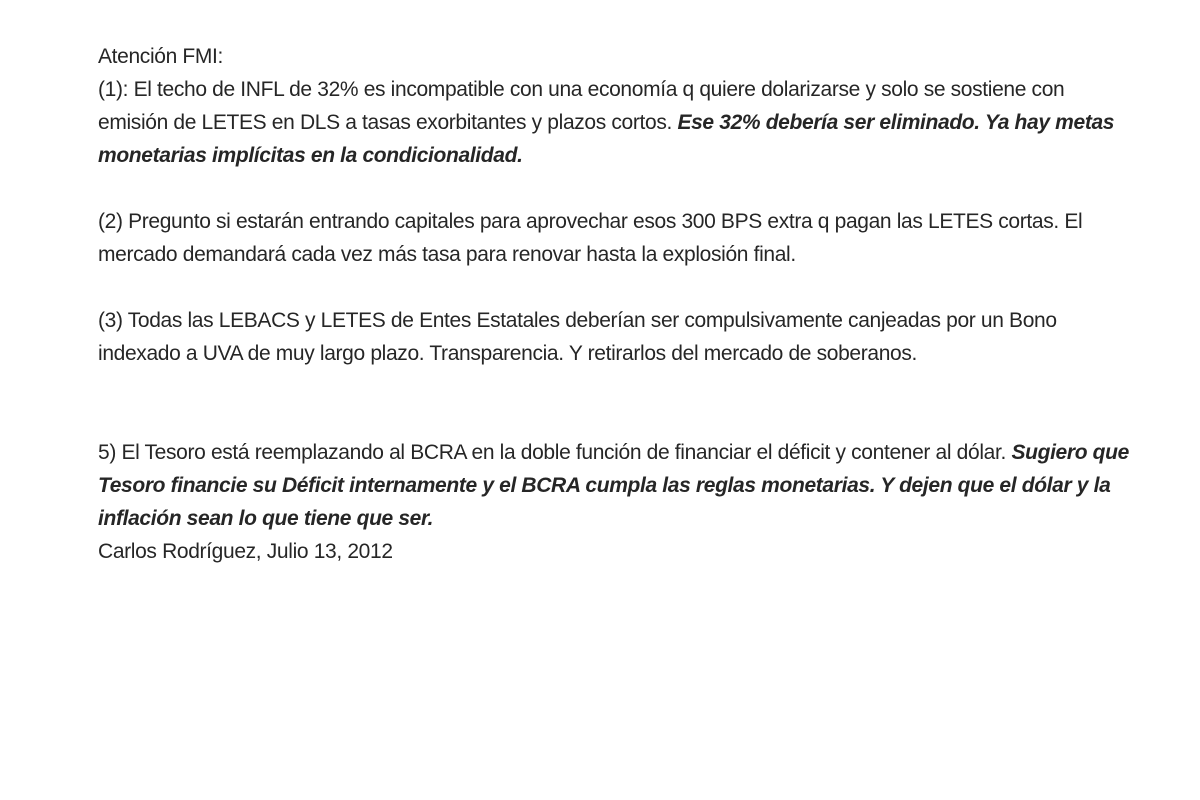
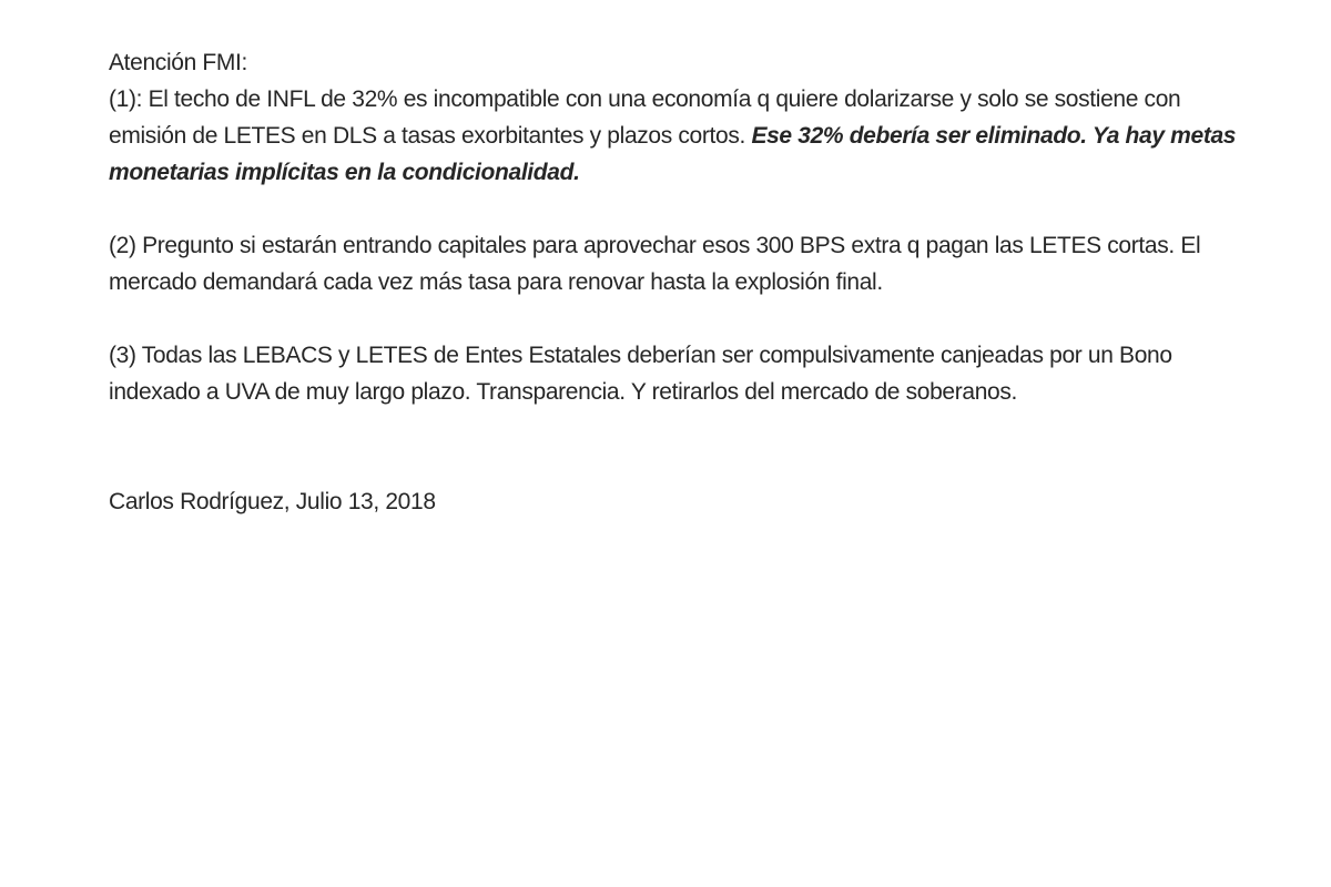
  Atención FMI:
  (1): El techo de INFL de 32% es incompatible con una economía q quiere dolarizarse y solo se sostiene con emisión de LETES en DLS a tasas exorbitantes y plazos cortos. Ese 32% debería ser eliminado. Ya hay metas monetarias implícitas en la condicionalidad.
  (2) Pregunto si estarán entrando capitales para aprovechar esos 300 BPS extra q pagan las LETES cortas. El mercado demandará cada vez más tasa para renovar hasta la explosión final.
  (3) Todas las LEBACS y LETES de Entes Estatales deberían ser compulsivamente canjeadas por un Bono indexado a UVA de muy largo plazo. Transparencia. Y retirarlos del mercado de soberanos.
- 5) El Tesoro está reemplazando al BCRA en la doble función de financiar el déficit y contener al dólar. Sugiero que Tesoro financie su Déficit internamente y el BCRA cumpla las reglas monetarias. Y dejen que el dólar y la inflación sean lo que tiene que ser.
- Carlos Rodríguez, Julio 13, 2012
+ Carlos Rodríguez, Julio 13, 2018
